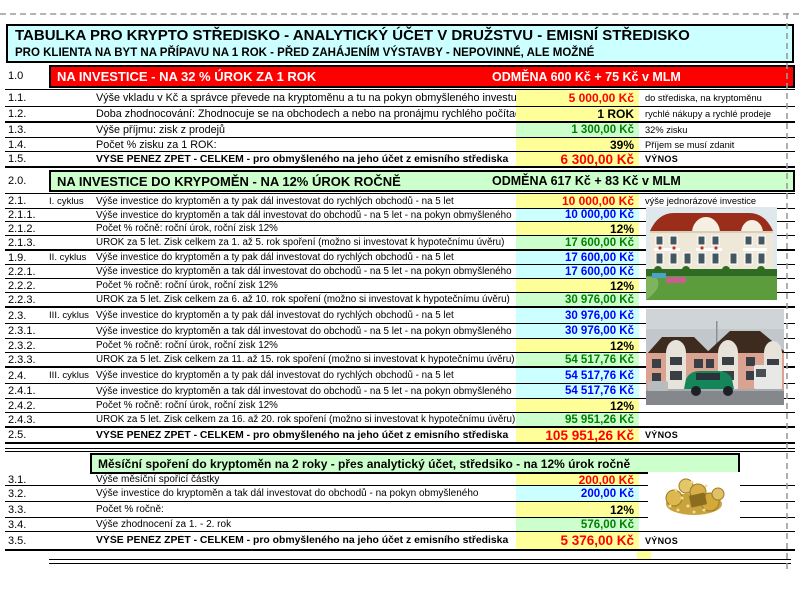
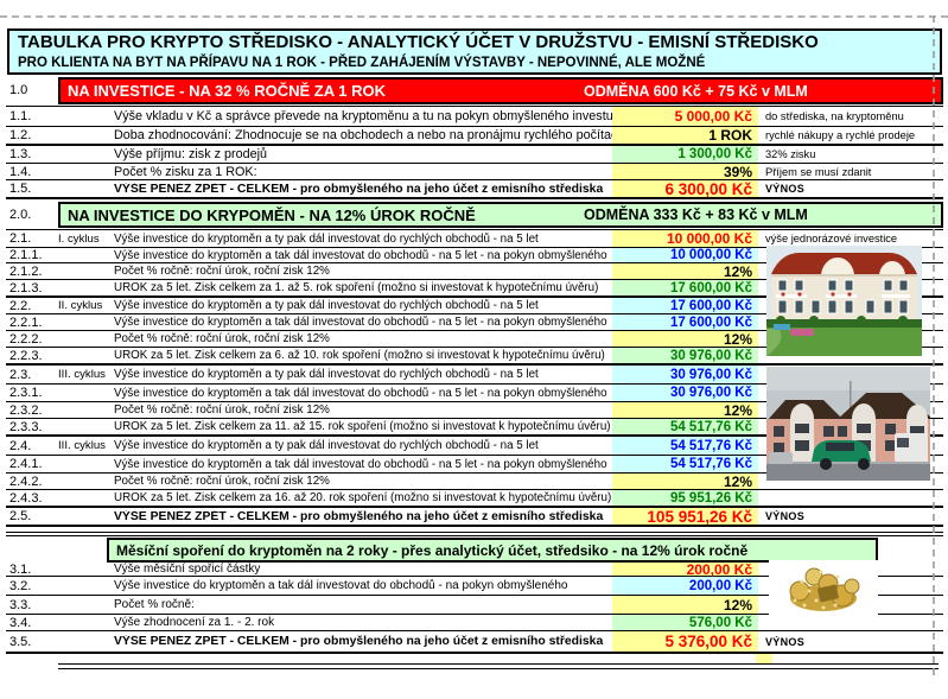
  TABULKA PRO KRYPTO STŘEDISKO - ANALYTICKÝ ÚČET V DRUŽSTVU - EMISNÍ STŘEDISKO
  PRO KLIENTA NA BYT NA PŘÍPAVU NA 1 ROK - PŘED ZAHÁJENÍM VÝSTAVBY - NEPOVINNÉ, ALE MOŽNÉ
  1.0
- NA INVESTICE - NA 32 % ÚROK ZA 1 ROK
+ NA INVESTICE - NA 32 % ROČNĚ ZA 1 ROK
  ODMĚNA 600 Kč + 75 Kč v MLM
  1.1.
  Výše vkladu v Kč a správce převede na kryptoměnu a tu na pokyn obmyšleného investu
  5 000,00 Kč
  do střediska, na kryptoměnu
  1.2.
  Doba zhodnocování: Zhodnocuje se na obchodech a nebo na pronájmu rychlého počíta
  1 ROK
  rychlé nákupy a rychlé prodeje
  1.3.
  Výše příjmu: zisk z prodejů
  1 300,00 Kč
  32% zisku
  1.4.
  Počet % zisku za 1 ROK:
  39%
  Příjem se musí zdanit
  1.5.
  VÝŠE PENĚZ ZPĚT - CELKEM - pro obmyšleného na jeho účet z emisního střediska
  6 300,00 Kč
  VÝNOS
  2.0.
  NA INVESTICE DO KRYPOMĚN - NA 12% ÚROK ROČNĚ
- ODMĚNA 617 Kč + 83 Kč v MLM
+ ODMĚNA 333 Kč + 83 Kč v MLM
  2.1.
  I. cyklus
  Výše investice do kryptoměn a ty pak dál investovat do rychlých obchodů - na 5 let
  10 000,00 Kč
  výše jednorázové investice
  2.1.1.
  Výše investice do kryptoměn a tak dál investovat do obchodů - na 5 let - na pokyn obmyšleného
  10 000,00 Kč
  2.1.2.
  Počet % ročně: roční úrok, roční zisk 12%
  12%
  2.1.3.
  ÚROK za 5 let. Zisk celkem za 1. až 5. rok spoření (možno si investovat k hypotečnímu úvěru)
  17 600,00 Kč
- 1.9.
+ 2.2.
  II. cyklus
  Výše investice do kryptoměn a ty pak dál investovat do rychlých obchodů - na 5 let
  17 600,00 Kč
  2.2.1.
  Výše investice do kryptoměn a tak dál investovat do obchodů - na 5 let - na pokyn obmyšleného
  17 600,00 Kč
  2.2.2.
  Počet % ročně: roční úrok, roční zisk 12%
  12%
  2.2.3.
  ÚROK za 5 let. Zisk celkem za 6. až 10. rok spoření (možno si investovat k hypotečnímu úvěru)
  30 976,00 Kč
  2.3.
  III. cyklus
  Výše investice do kryptoměn a ty pak dál investovat do rychlých obchodů - na 5 let
  30 976,00 Kč
  2.3.1.
  Výše investice do kryptoměn a tak dál investovat do obchodů - na 5 let - na pokyn obmyšleného
  30 976,00 Kč
  2.3.2.
  Počet % ročně: roční úrok, roční zisk 12%
  12%
  2.3.3.
  ÚROK za 5 let. Zisk celkem za 11. až 15. rok spoření (možno si investovat k hypotečnímu úvěru)
  54 517,76 Kč
  2.4.
  III. cyklus
  Výše investice do kryptoměn a ty pak dál investovat do rychlých obchodů - na 5 let
  54 517,76 Kč
  2.4.1.
  Výše investice do kryptoměn a tak dál investovat do obchodů - na 5 let - na pokyn obmyšleného
  54 517,76 Kč
  2.4.2.
  Počet % ročně: roční úrok, roční zisk 12%
  12%
  2.4.3.
  ÚROK za 5 let. Zisk celkem za 16. až 20. rok spoření (možno si investovat k hypotečnímu úvěru)
  95 951,26 Kč
  2.5.
  VÝŠE PENĚZ ZPĚT - CELKEM - pro obmyšleného na jeho účet z emisního střediska
  105 951,26 Kč
  VÝNOS
  Měsíční spoření do kryptoměn na 2 roky - přes analytický účet, středsiko - na 12% úrok ročně
  3.1.
  Výše měsíční spořicí částky
  200,00 Kč
  3.2.
  Výše investice do kryptoměn a tak dál investovat do obchodů - na pokyn obmyšleného
  200,00 Kč
  3.3.
  Počet % ročně:
  12%
  3.4.
  Výše zhodnocení za 1. - 2. rok
  576,00 Kč
  3.5.
  VÝŠE PENĚZ ZPĚT - CELKEM - pro obmyšleného na jeho účet z emisního střediska
  5 376,00 Kč
  VÝNOS
